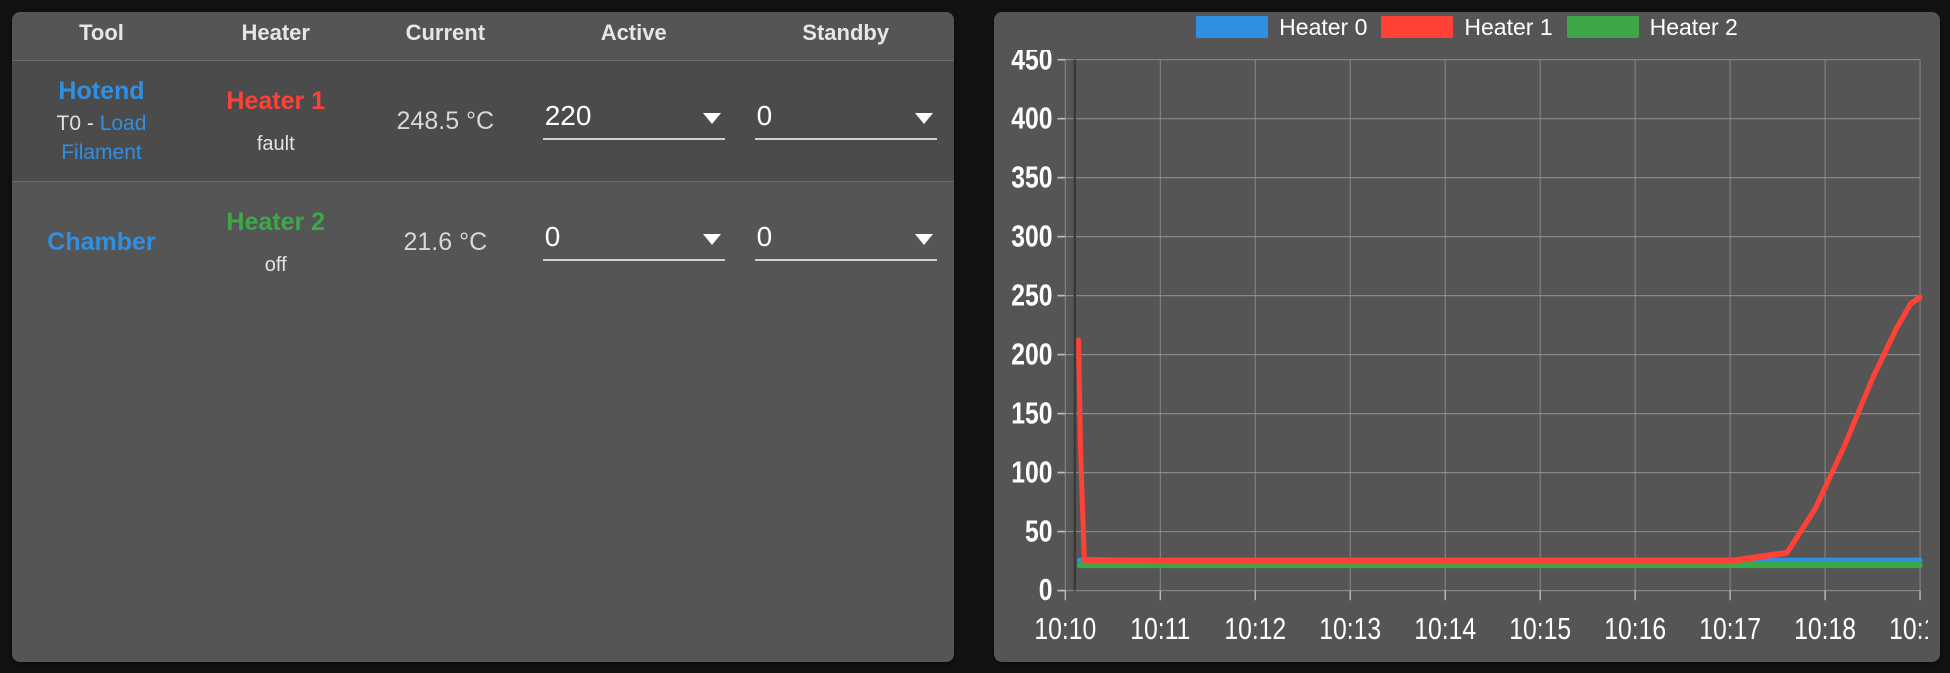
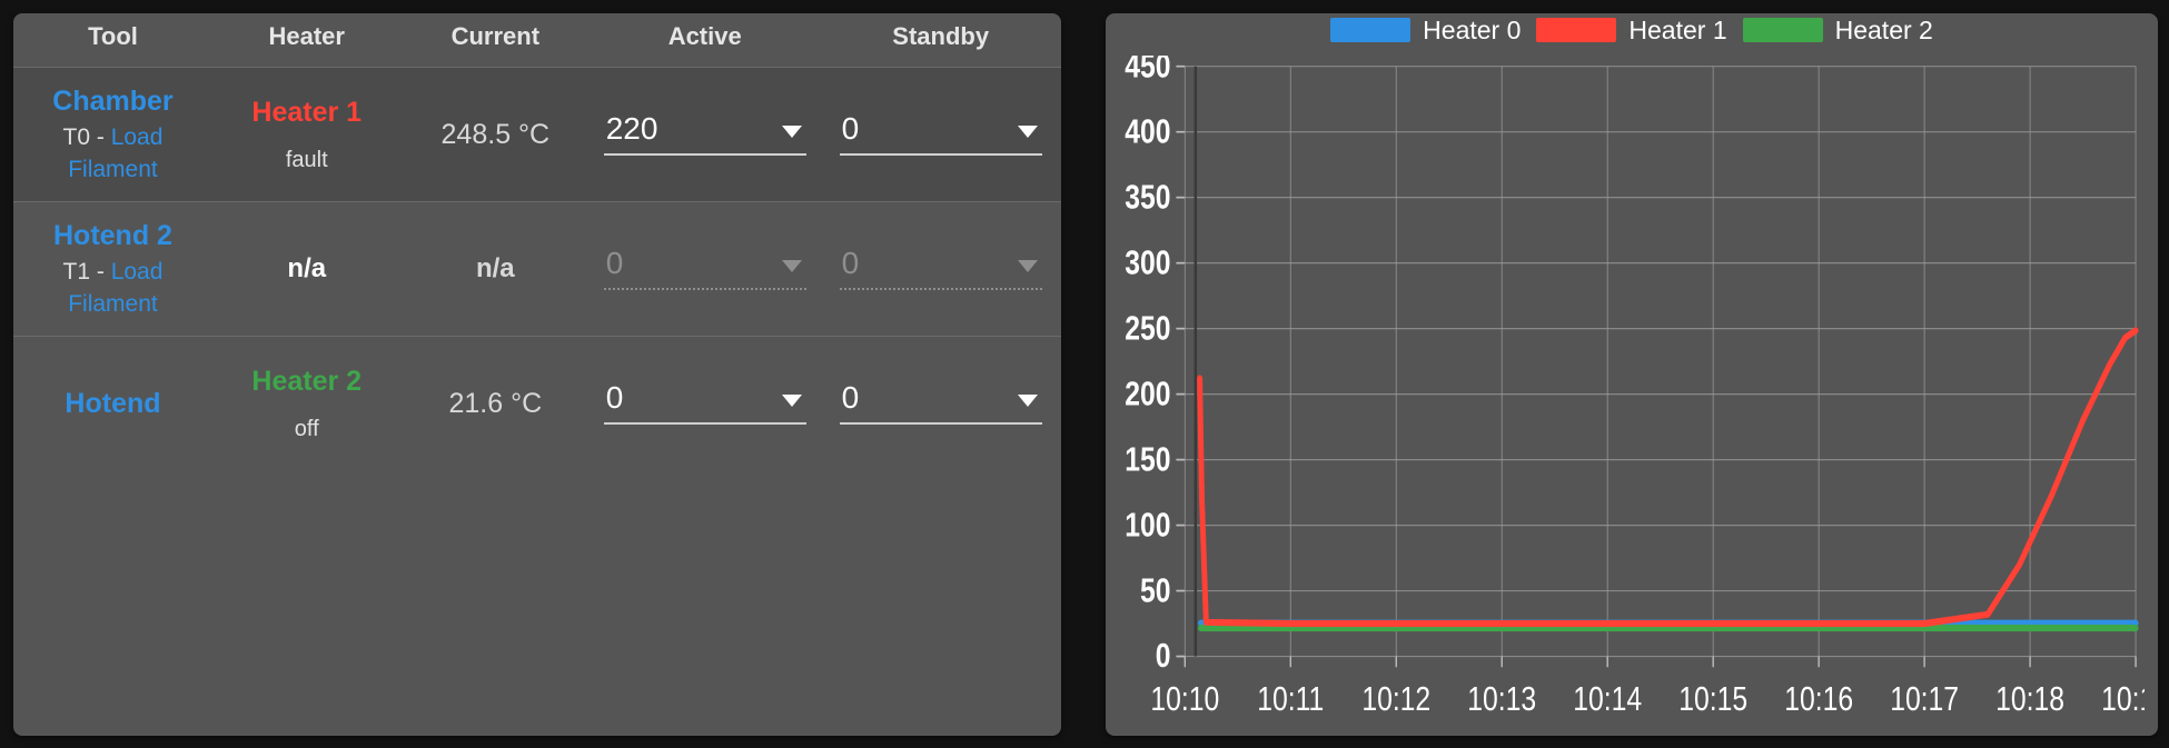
  Tool	Heater	Current	Active	Standby
- Hotend T0 - Load Filament	Heater 1 fault	248.5 °C	220	0
+ Chamber T0 - Load Filament	Heater 1 fault	248.5 °C	220	0
+ Hotend 2 T1 - Load Filament	n/a	n/a	0	0
- Chamber	Heater 2 off	21.6 °C	0	0
+ Hotend	Heater 2 off	21.6 °C	0	0
  Heater 0
  Heater 1
  Heater 2
  0
  50
  100
  150
  200
  250
  300
  350
  400
  450
  10:10
  10:11
  10:12
  10:13
  10:14
  10:15
  10:16
  10:17
  10:18
